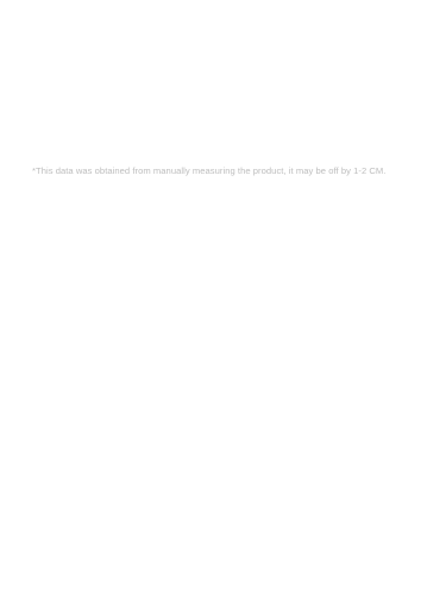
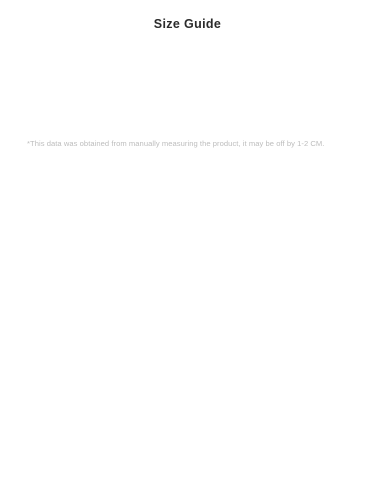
+ Size Guide
  *This data was obtained from manually measuring the product, it may be off by 1-2 CM.
